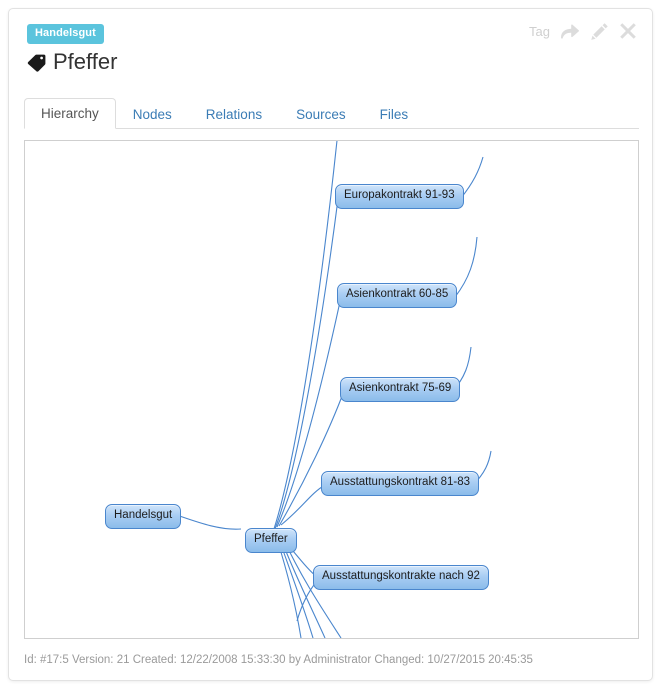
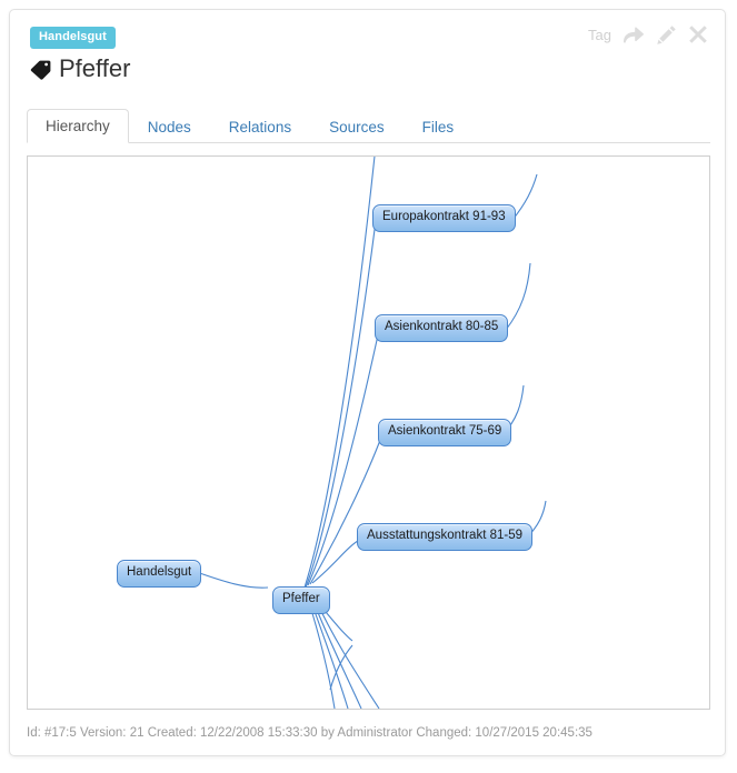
  Tag
  Handelsgut
  Pfeffer
  Hierarchy
  Nodes
  Relations
  Sources
  Files
  Europakontrakt 91-93
- Asienkontrakt 60-85
+ Asienkontrakt 80-85
  Asienkontrakt 75-69
- Ausstattungskontrakt 81-83
+ Ausstattungskontrakt 81-59
  Pfeffer
  Handelsgut
- Ausstattungskontrakte nach 92
  Id: #17:5 Version: 21 Created: 12/22/2008 15:33:30 by Administrator Changed: 10/27/2015 20:45:35
